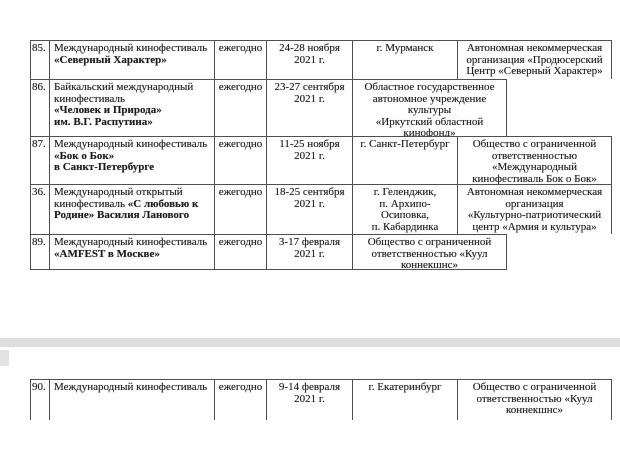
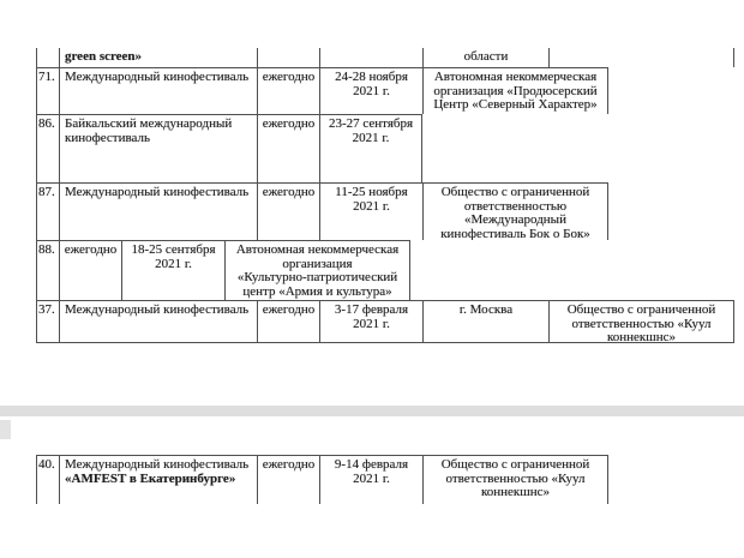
+ green screen»
+ области
- 85.
+ 71.
  Международный кинофестиваль
- «Северный Характер»
  ежегодно
  24-28 ноября
  2021 г.
- г. Мурманск
  Автономная некоммерческая
  организация «Продюсерский
  Центр «Северный Характер»
  86.
  Байкальский международный
  кинофестиваль
- «Человек и Природа»
- им. В.Г. Распутина»
  ежегодно
  23-27 сентября
  2021 г.
- Областное государственное
- автономное учреждение
- культуры
- «Иркутский областной
- кинофонд»
  87.
  Международный кинофестиваль
- «Бок о Бок»
- в Санкт-Петербурге
  ежегодно
  11-25 ноября
  2021 г.
- г. Санкт-Петербург
  Общество с ограниченной
  ответственностью
  «Международный
  кинофестиваль Бок о Бок»
- 36.
+ 88.
- Международный открытый
- кинофестиваль «С любовью к
- Родине» Василия Ланового
  ежегодно
  18-25 сентября
  2021 г.
- г. Геленджик,
- п. Архипо-
- Осиповка,
- п. Кабардинка
  Автономная некоммерческая
  организация
  «Культурно-патриотический
  центр «Армия и культура»
- 89.
+ 37.
  Международный кинофестиваль
- «AMFEST в Москве»
  ежегодно
  3-17 февраля
  2021 г.
+ г. Москва
  Общество с ограниченной
  ответственностью «Куул
  коннекшнс»
- 90.
+ 40.
  Международный кинофестиваль
+ «AMFEST в Екатеринбурге»
  ежегодно
  9-14 февраля
  2021 г.
- г. Екатеринбург
  Общество с ограниченной
  ответственностью «Куул
  коннекшнс»
